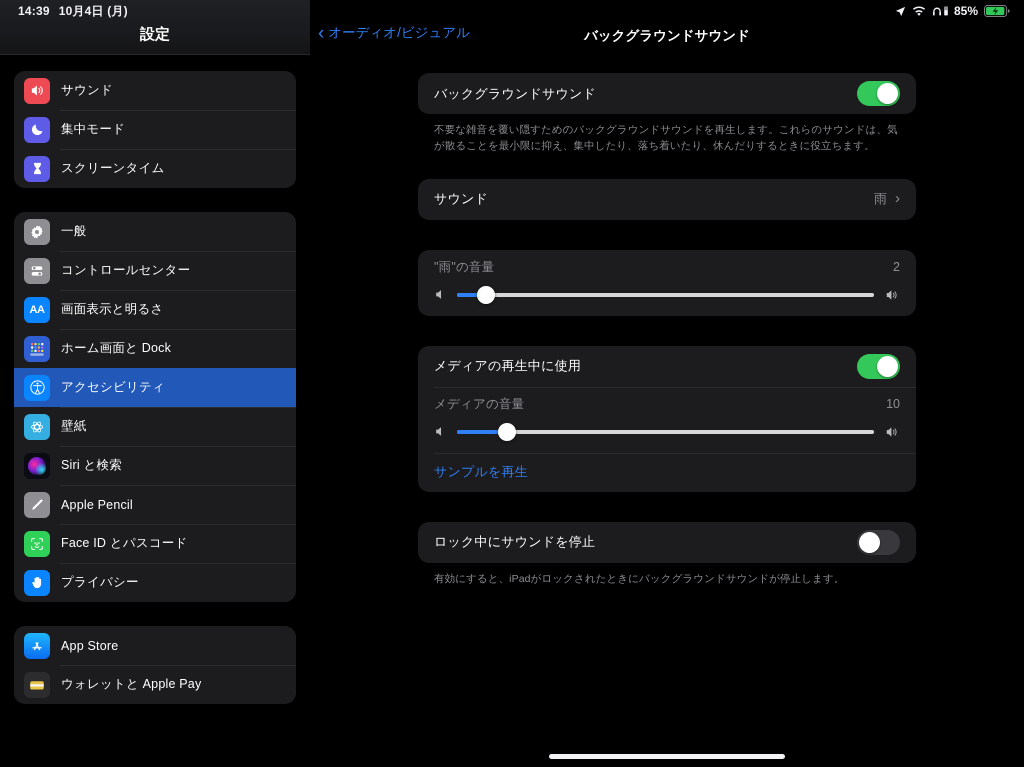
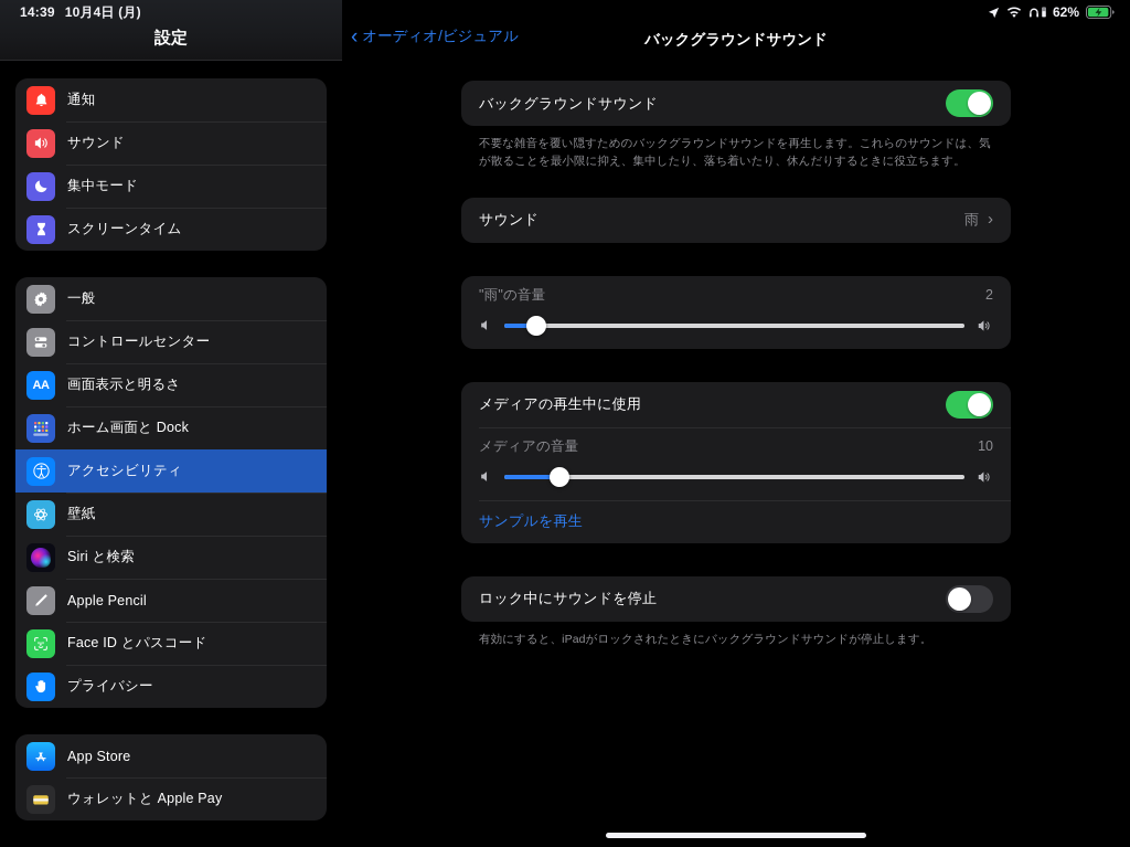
  14:39
  10月4日 (月)
- 85%
+ 62%
  設定
+ 通知
  サウンド
  集中モード
  スクリーンタイム
  一般
  コントロールセンター
  AA
  画面表示と明るさ
  ホーム画面と Dock
  アクセシビリティ
  壁紙
  Siri と検索
  Apple Pencil
  Face ID とパスコード
  プライバシー
  App Store
  ウォレットと Apple Pay
  ‹
  オーディオ/ビジュアル
  バックグラウンドサウンド
  バックグラウンドサウンド
  不要な雑音を覆い隠すためのバックグラウンドサウンドを再生します。これらのサウンドは、気が散ることを最小限に抑え、集中したり、落ち着いたり、休んだりするときに役立ちます。
  サウンド
  雨
  ›
  "雨"の音量
  2
  メディアの再生中に使用
  メディアの音量
  10
  サンプルを再生
  ロック中にサウンドを停止
  有効にすると、iPadがロックされたときにバックグラウンドサウンドが停止します。
